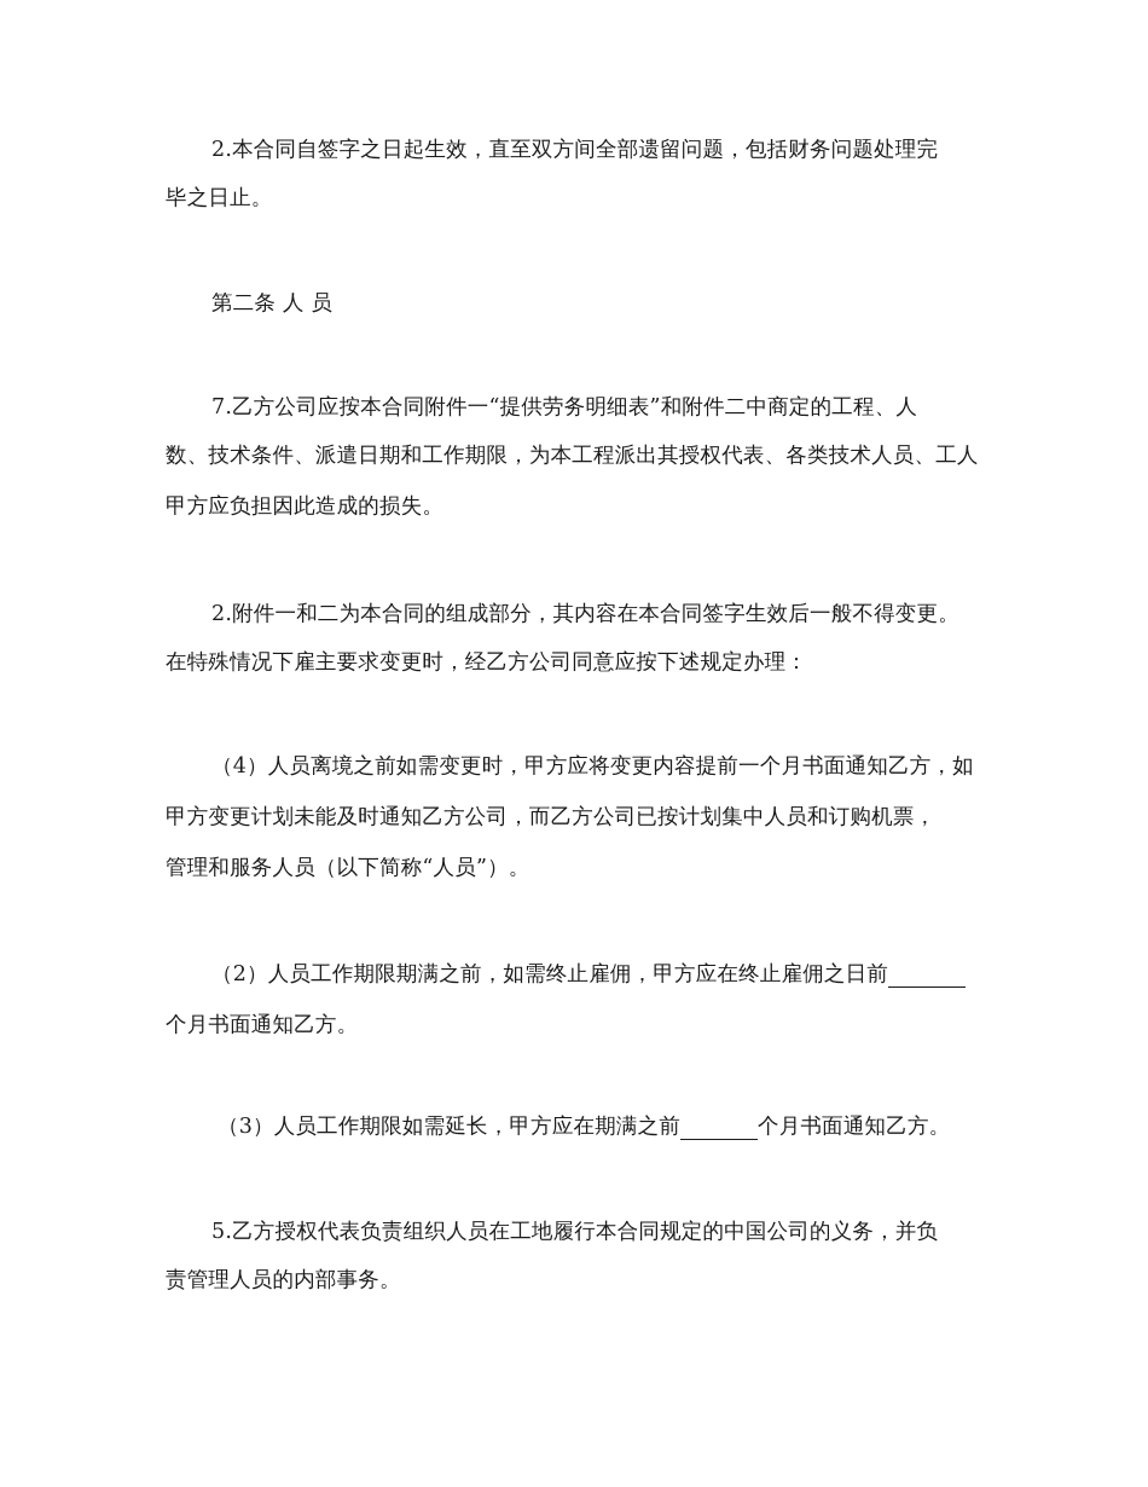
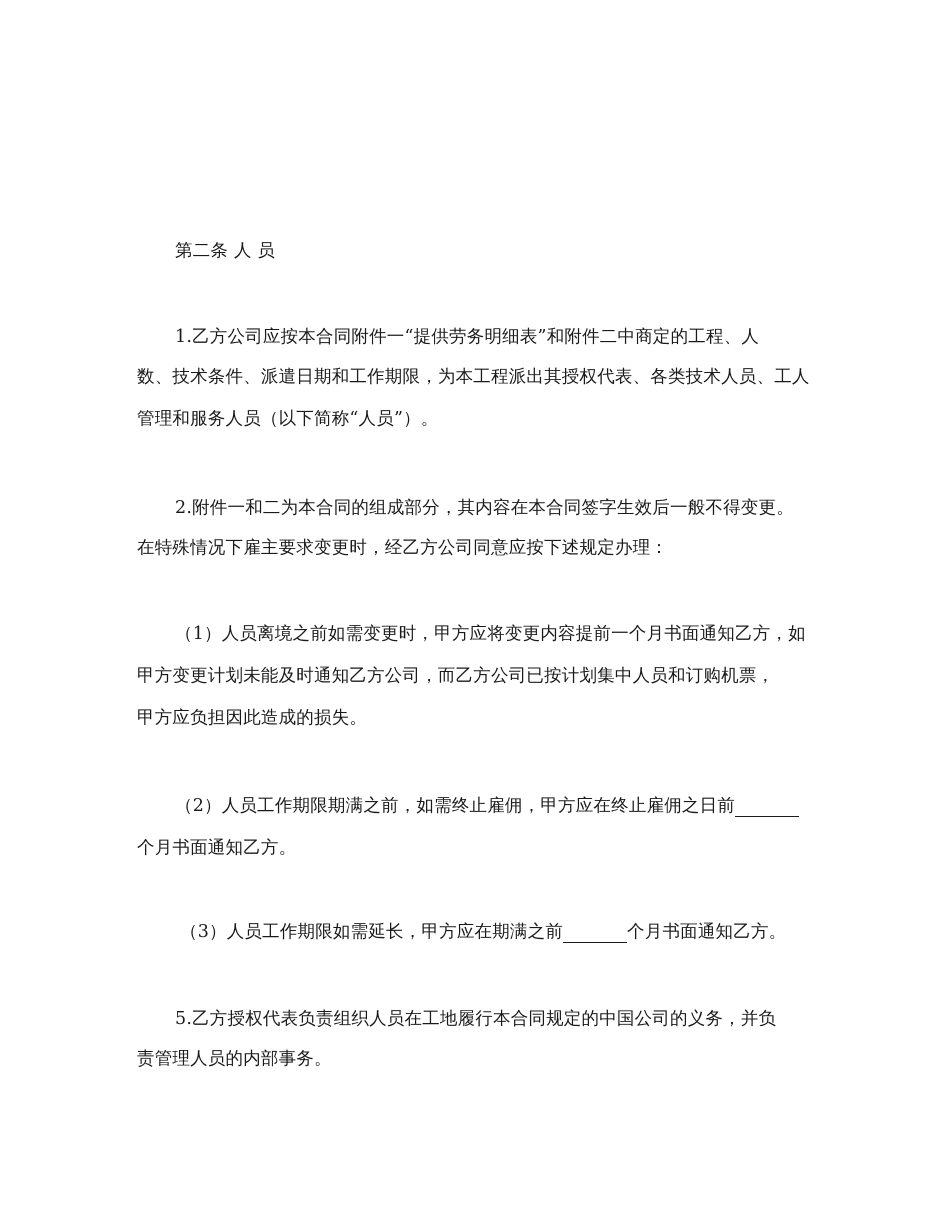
- 2.本合同自签字之日起生效，直至双方间全部遗留问题，包括财务问题处理完
- 毕之日止。
  第二条 人 员
- 7.乙方公司应按本合同附件一“提供劳务明细表”和附件二中商定的工程、人
+ 1.乙方公司应按本合同附件一“提供劳务明细表”和附件二中商定的工程、人
  数、技术条件、派遣日期和工作期限，为本工程派出其授权代表、各类技术人员、工人
- 甲方应负担因此造成的损失。
+ 管理和服务人员（以下简称“人员”）。
  2.附件一和二为本合同的组成部分，其内容在本合同签字生效后一般不得变更。
  在特殊情况下雇主要求变更时，经乙方公司同意应按下述规定办理：
- （4）人员离境之前如需变更时，甲方应将变更内容提前一个月书面通知乙方，如
+ （1）人员离境之前如需变更时，甲方应将变更内容提前一个月书面通知乙方，如
  甲方变更计划未能及时通知乙方公司，而乙方公司已按计划集中人员和订购机票，
- 管理和服务人员（以下简称“人员”）。
+ 甲方应负担因此造成的损失。
  （2）人员工作期限期满之前，如需终止雇佣，甲方应在终止雇佣之日前
  个月书面通知乙方。
  （3）人员工作期限如需延长，甲方应在期满之前 个月书面通知乙方。
  5.乙方授权代表负责组织人员在工地履行本合同规定的中国公司的义务，并负
  责管理人员的内部事务。
